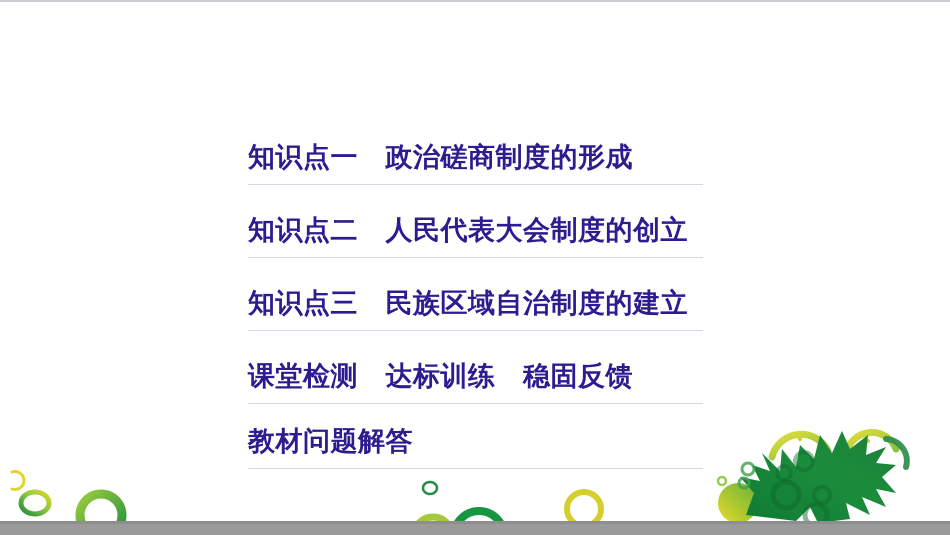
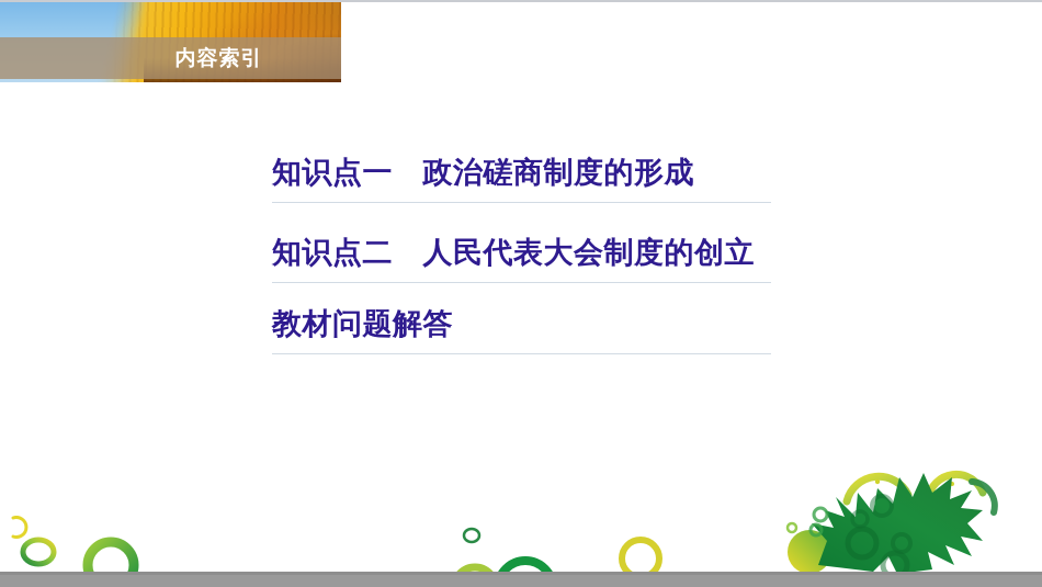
+ 内容索引
  知识点一 政治磋商制度的形成
  知识点二 人民代表大会制度的创立
- 知识点三 民族区域自治制度的建立
- 课堂检测 达标训练 稳固反馈
  教材问题解答
